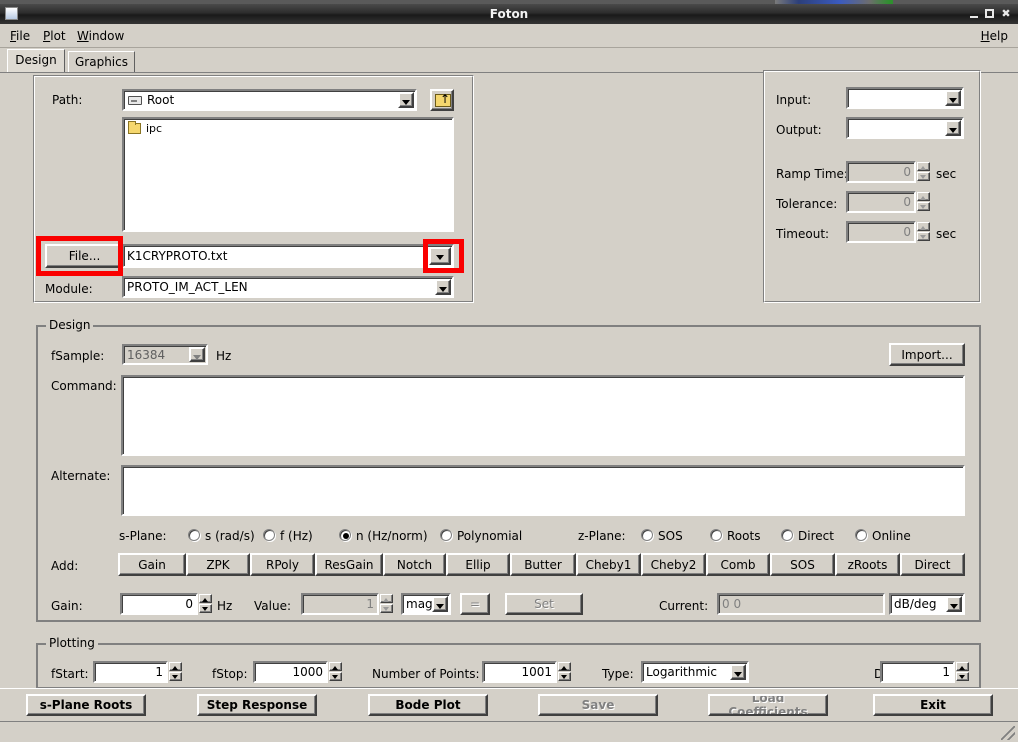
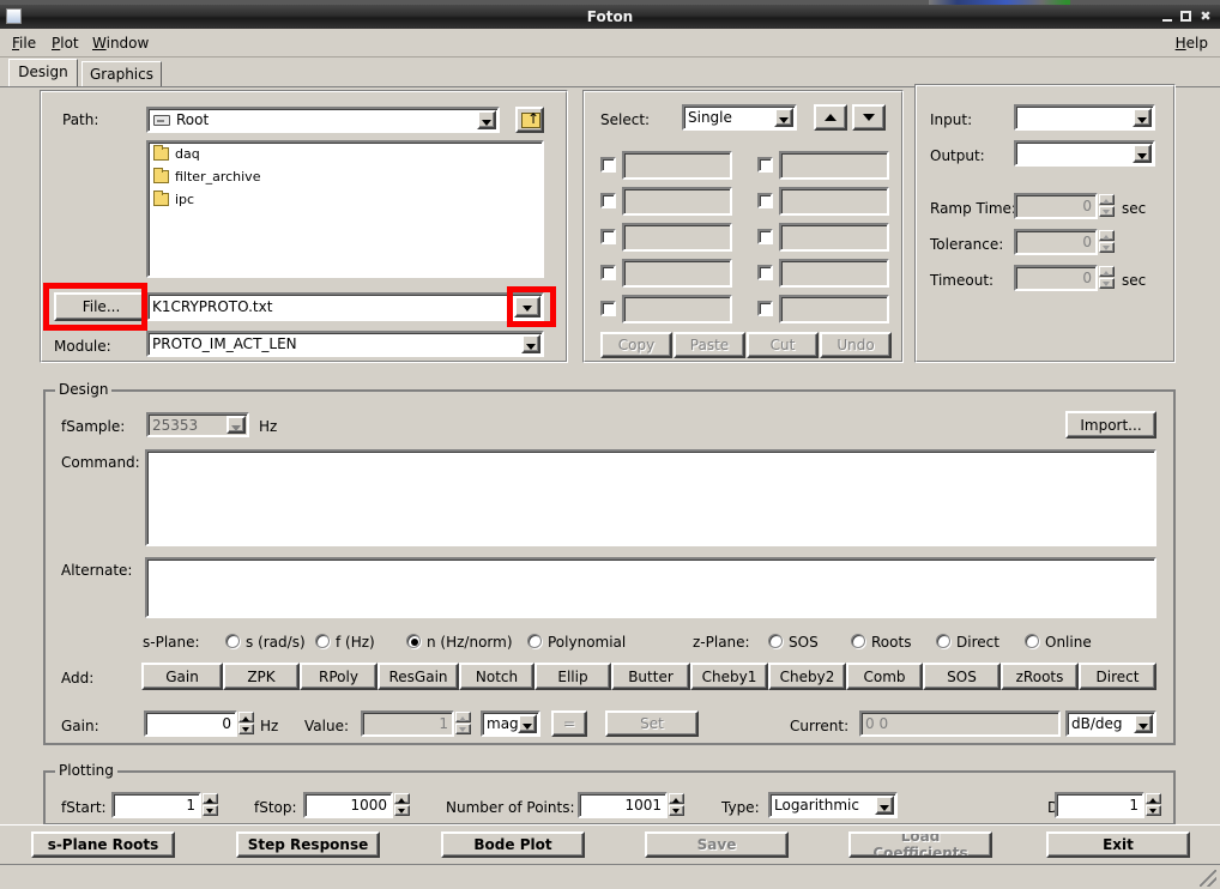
  Foton
  ✖
  File
  Plot
  Window
  Help
  Design
  Graphics
  Path:
  Root
+ daq
+ filter_archive
  ipc
  File...
  K1CRYPROTO.txt
  Module:
  PROTO_IM_ACT_LEN
+ Select:
+ Single
+ Copy
+ Paste
+ Cut
+ Undo
  Input:
  Output:
  Ramp Time
  0
  sec
  Tolerance:
  0
  Timeout:
  0
  sec
  Design
  fSample:
- 16384
+ 25353
  Hz
  Import...
  Command:
  Alternate:
  s-Plane:
  s (rad/s)
  f (Hz)
  n (Hz/norm)
  Polynomial
  z-Plane:
  SOS
  Roots
  Direct
  Online
  Add:
  Gain
  ZPK
  RPoly
  ResGain
  Notch
  Ellip
  Butter
  Cheby1
  Cheby2
  Comb
  SOS
  zRoots
  Direct
  Gain:
  0
  Hz
  Value:
  1
  mag
  =
  Set
  Current:
  0 0
  dB/deg
  Plotting
  fStart:
  1
  fStop:
  1000
  Number of Points:
  1001
  Type:
  Logarithmic
  1
  s-Plane Roots
  Step Response
  Bode Plot
  Save
  Load Coefficients
  Exit
